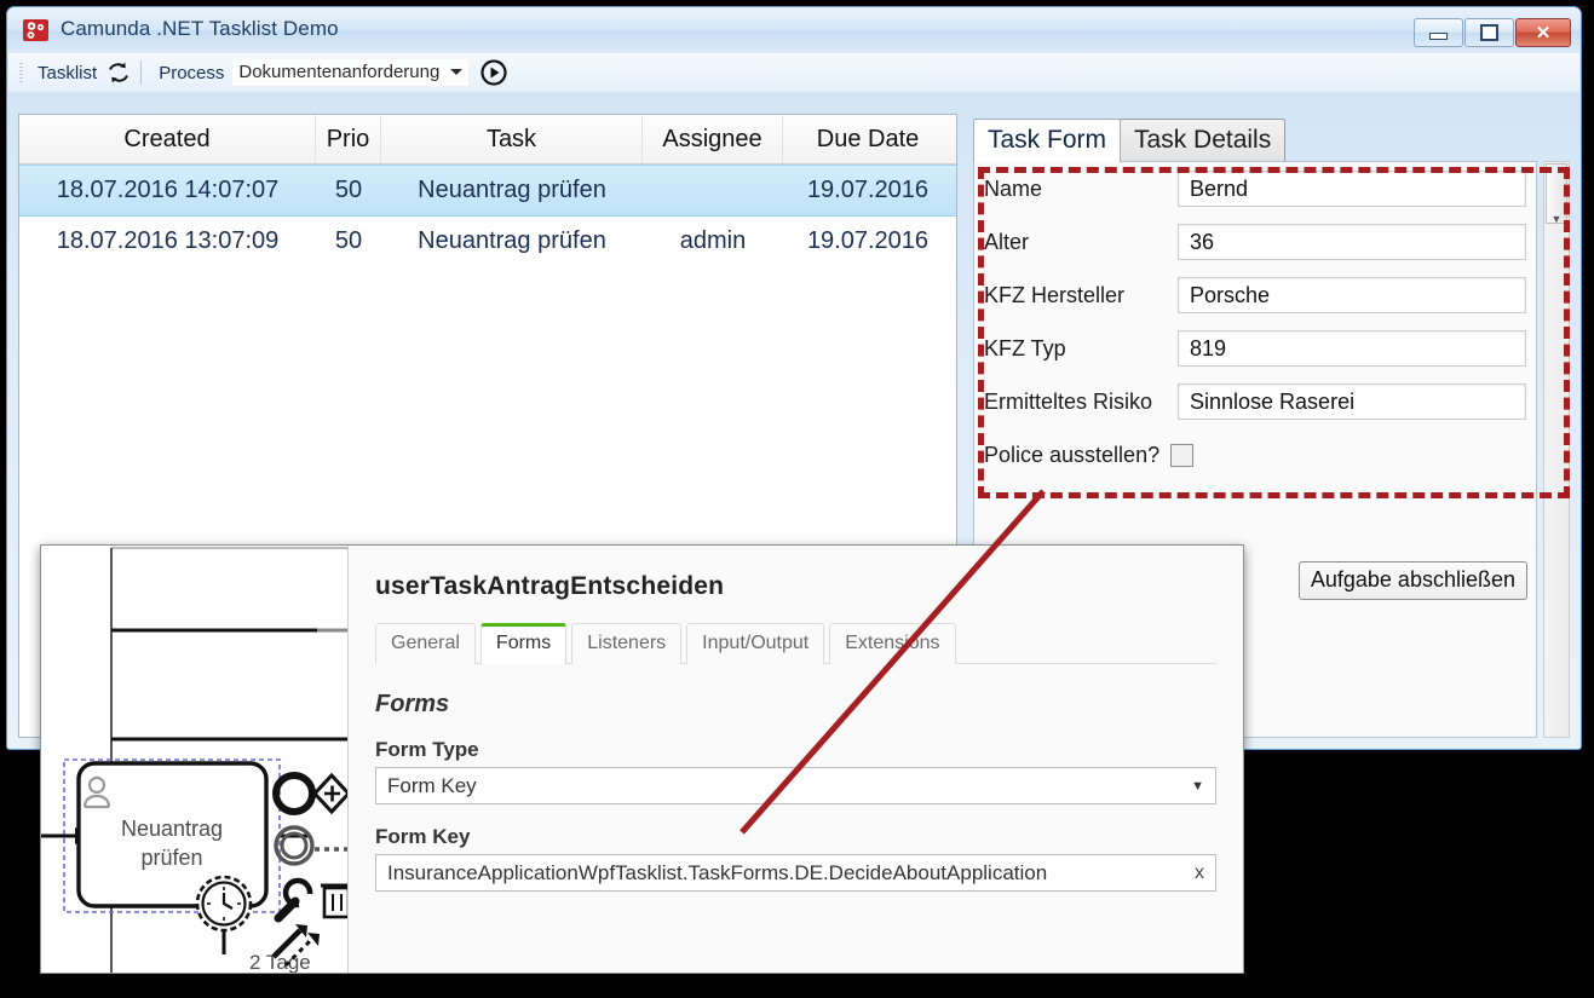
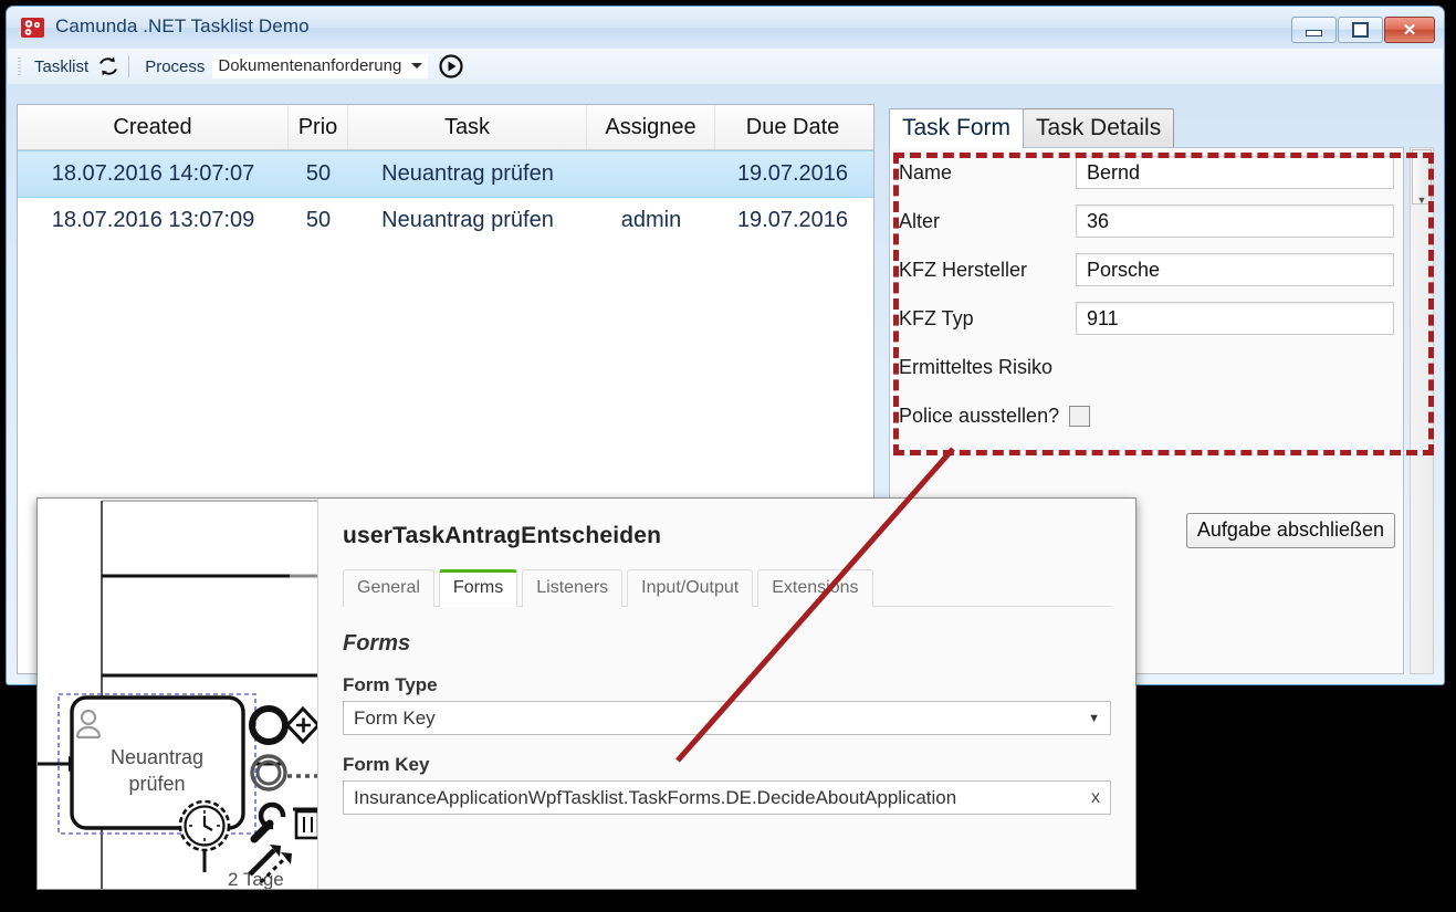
  Camunda .NET Tasklist Demo
  ✕
  Tasklist
  Process
  Dokumentenanforderung
  Created
  Prio
  Task
  Assignee
  Due Date
  18.07.2016 14:07:07
  50
  Neuantrag prüfen
  19.07.2016
  18.07.2016 13:07:09
  50
  Neuantrag prüfen
  admin
  19.07.2016
  Task Form
  Task Details
  Name
  Bernd
  Alter
  36
  KFZ Hersteller
  Porsche
  KFZ Typ
- 819
+ 911
  Ermitteltes Risiko
- Sinnlose Raserei
  Police ausstellen?
  Aufgabe abschließen
  ▼
  Neuantrag
  prüfen
  2 Tage
  userTaskAntragEntscheiden
  General
  Forms
  Listeners
  Input/Output
  Extensons
  Forms
  Form Type
  Form Key
  ▼
  Form Key
  InsuranceApplicationWpfTasklist.TaskForms.DE.DecideAboutApplication
  x
